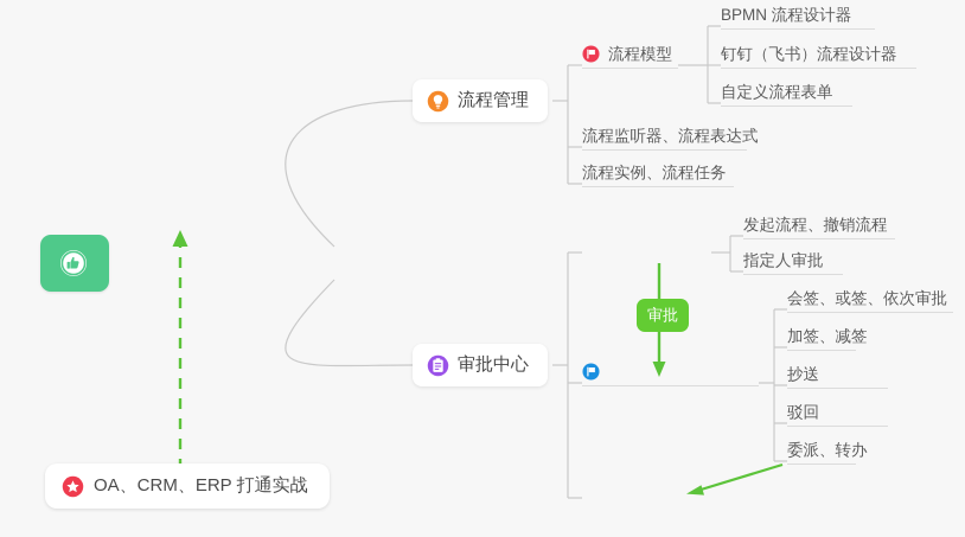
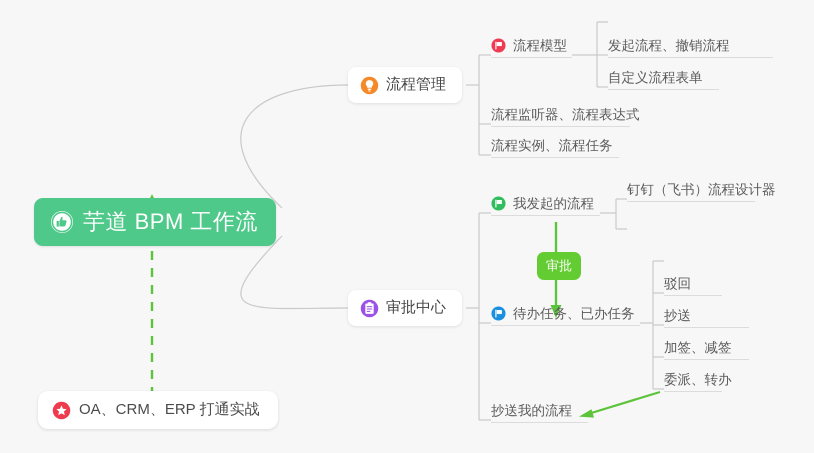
+ 芋道 BPM 工作流
  OA、CRM、ERP 打通实战
  流程管理
  流程模型
  流程监听器、流程表达式
  流程实例、流程任务
- BPMN 流程设计器
- 钉钉（飞书）流程设计器
+ 发起流程、撤销流程
  自定义流程表单
  审批中心
+ 我发起的流程
+ 待办任务、已办任务
+ 抄送我的流程
- 发起流程、撤销流程
+ 钉钉（飞书）流程设计器
- 指定人审批
- 会签、或签、依次审批
- 加签、减签
+ 驳回
  抄送
- 驳回
+ 加签、减签
  委派、转办
  审批
